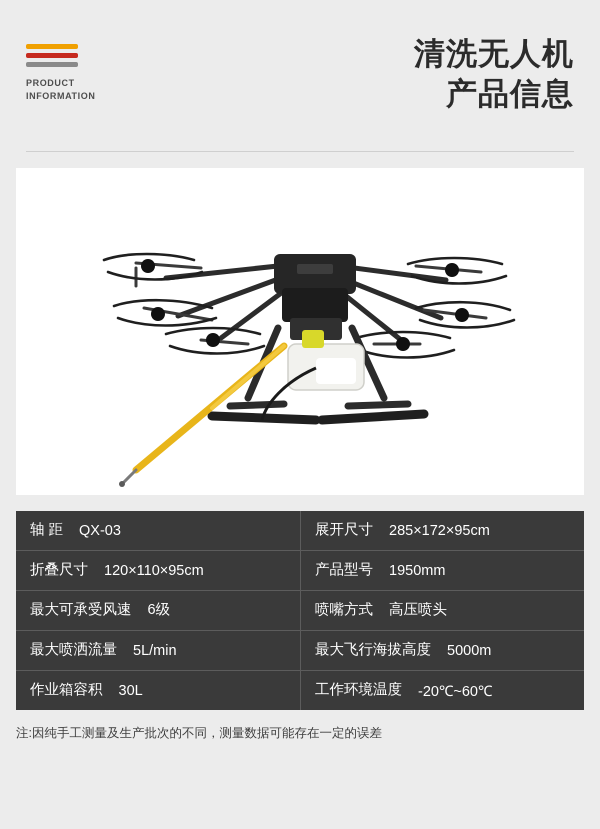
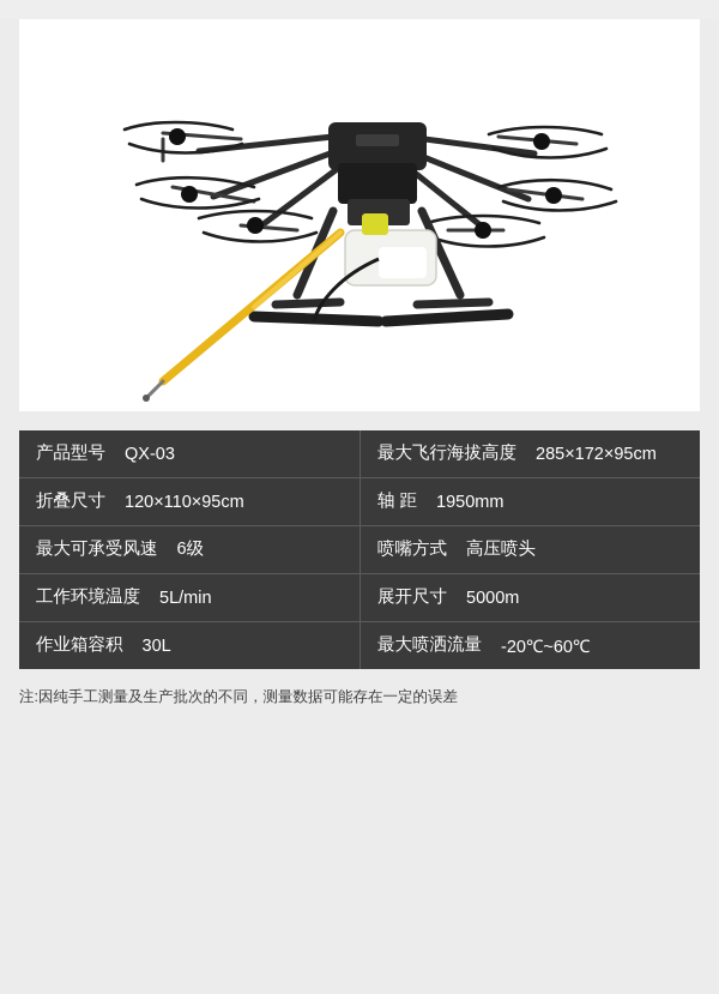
- PRODUCT
- INFORMATION
- 清洗无人机
- 产品信息
- 轴 距
+ 产品型号
  QX-03
- 展开尺寸
+ 最大飞行海拔高度
  285×172×95cm
  折叠尺寸
  120×110×95cm
- 产品型号
+ 轴 距
  1950mm
  最大可承受风速
  6级
  喷嘴方式
  高压喷头
- 最大喷洒流量
+ 工作环境温度
  5L/min
- 最大飞行海拔高度
+ 展开尺寸
  5000m
  作业箱容积
  30L
- 工作环境温度
+ 最大喷洒流量
  -20℃~60℃
  注:因纯手工测量及生产批次的不同，测量数据可能存在一定的误差
